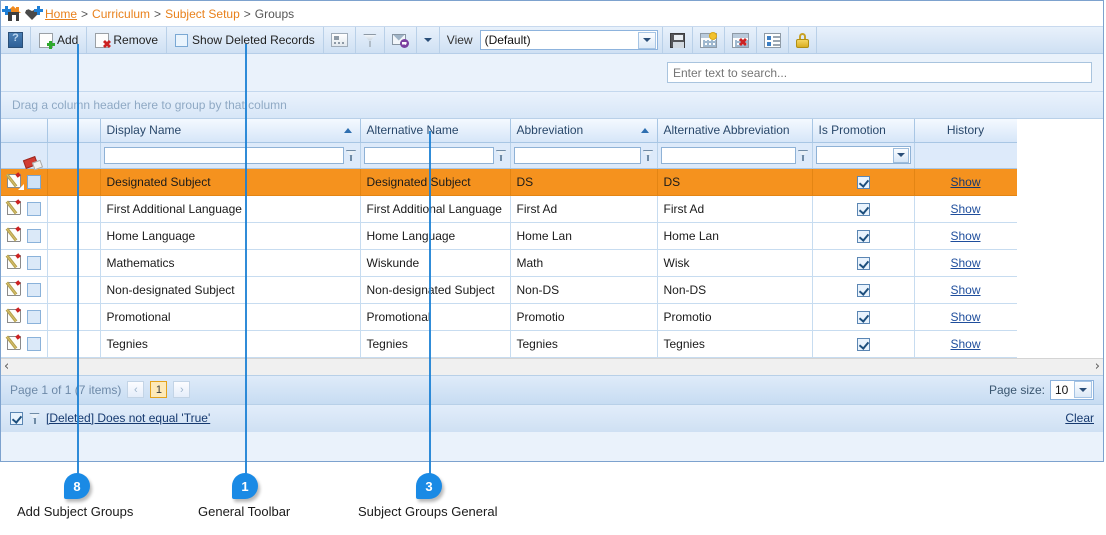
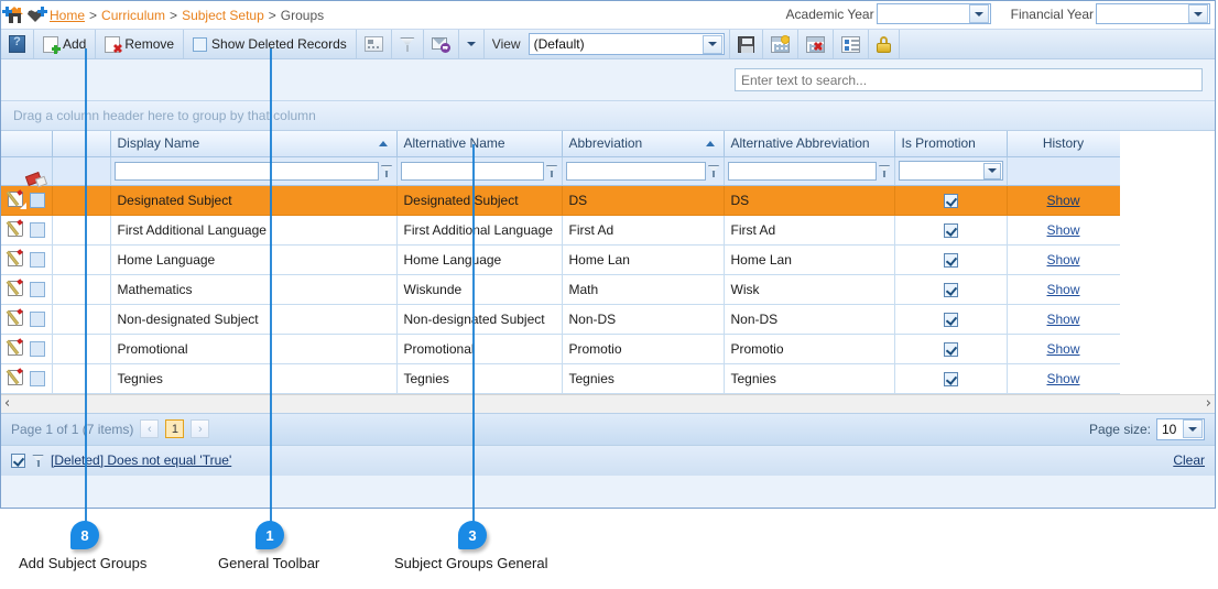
  Home
  >
  Curriculum
  >
  Subject Setup
  >
  Groups
+ Academic Year
+ Financial Year
  Add
  ✖
  Remove
  Show Deleted Records
  View
  (Default)
  ✖
  Enter text to search...
  Drag a colun header here to group by that column
  		Display Name	Alternativeame	Abbreviation	Alternative Abbreviation	Is Promotion	History
  		Designated Subject	Designated Subject	DS	DS		Show
  		First Additional Language	First Additional Language	First Ad	First Ad		Show
  		Home Language	Home Language	Home Lan	Home Lan		Show
  		Mathematics	Wiskunde	Math	Wisk		Show
  		Non-designated Subject	Non-designated Subject	Non-DS	Non-DS		Show
  		Promotional	Promotiona	Promotio	Promotio		Show
  		Tegnies	Tegnies	Tegnies	Tegnies		Show
  ‹
  ›
  Page 1 of 17 items)
  ‹
  1
  ›
  Page size:
  10
  [Deleted] Does not equal 'True'
  Clear
  8
  1
  3
  Add Subject Groups
  General Toolbar
  Subject Groups General
